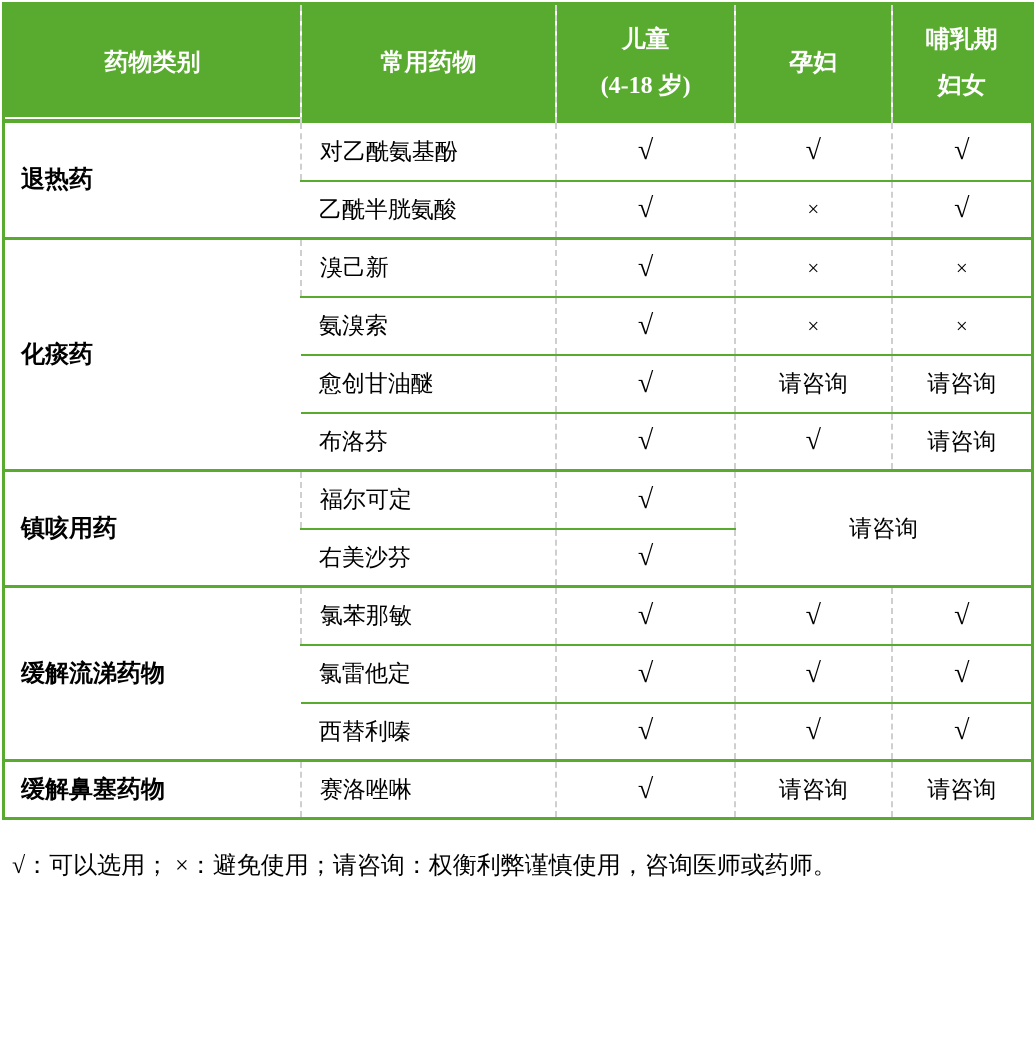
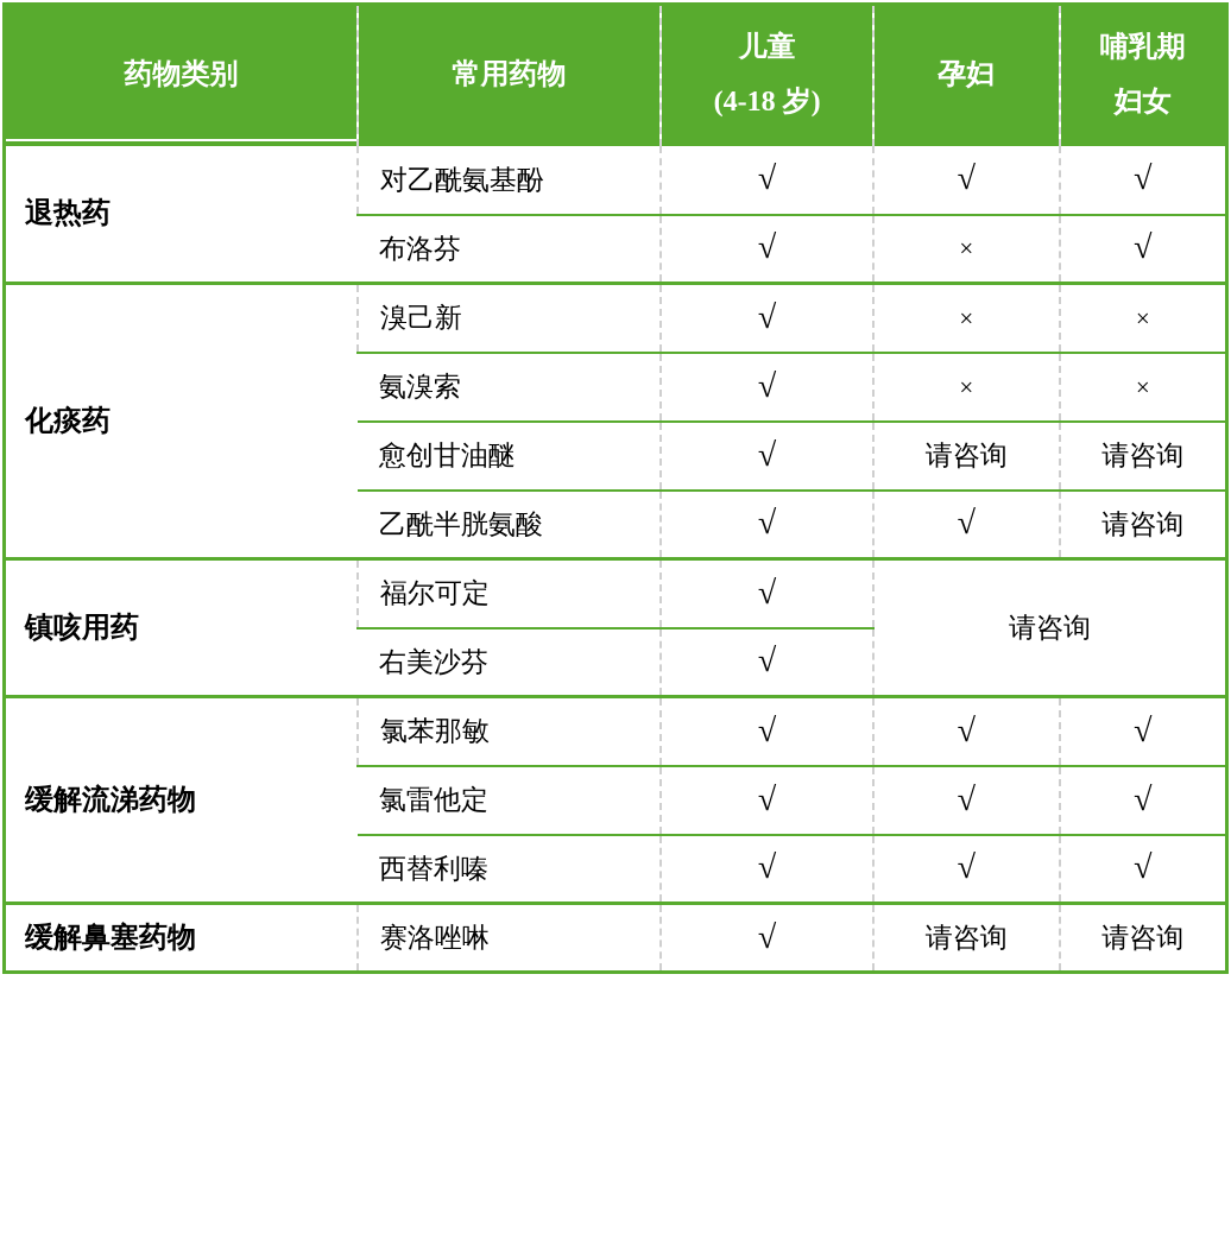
  药物类别	常用药物	儿童 (4-18 岁)	孕妇	哺乳期 妇女
  退热药	对乙酰氨基酚	√	√	√
- 乙酰半胱氨酸	√	×	√
+ 布洛芬	√	×	√
  化痰药	溴己新	√	×	×
  氨溴索	√	×	×
  愈创甘油醚	√	请咨询	请咨询
- 布洛芬	√	√	请咨询
+ 乙酰半胱氨酸	√	√	请咨询
  镇咳用药	福尔可定	√	请咨询
  右美沙芬	√
  缓解流涕药物	氯苯那敏	√	√	√
  氯雷他定	√	√	√
  西替利嗪	√	√	√
  缓解鼻塞药物	赛洛唑啉	√	请咨询	请咨询
- √：可以选用； ×：避免使用；请咨询：权衡利弊谨慎使用，咨询医师或药师。
